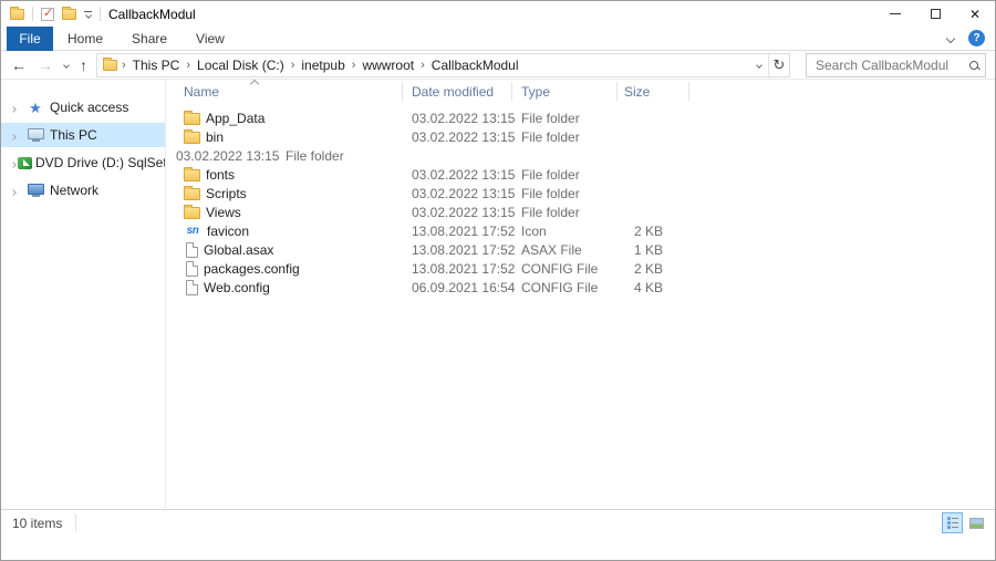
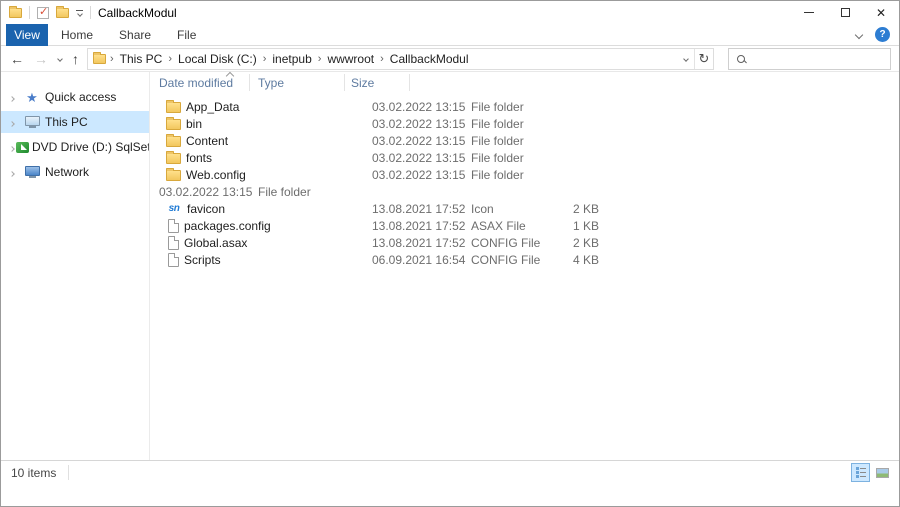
  CallbackModul
  ✕
- File
+ View
  Home
  Share
- View
+ File
  ?
  ←
  →
  ↑
  ›
  This PC
  ›
  Local Disk (C:)
  ›
  inetpub
  ›
  wwwroot
  ›
  CallbackModul
  ↻
- Search CallbackModul
  ★
  Quick access
  This PC
  DVD Drive (D:) SqlSe
  Network
- Name
  Date modified
  Type
  Size
  App_Data
  03.02.2022 13:15
  File folder
  bin
  03.02.2022 13:15
  File folder
+ Content
  03.02.2022 13:15
  File folder
  fonts
  03.02.2022 13:15
  File folder
- Scripts
+ Web.config
  03.02.2022 13:15
  File folder
- Views
  03.02.2022 13:15
  File folder
  sn
  favicon
  13.08.2021 17:52
  Icon
  2 KB
- Global.asax
+ packages.config
  13.08.2021 17:52
  ASAX File
  1 KB
- packages.config
+ Global.asax
  13.08.2021 17:52
  CONFIG File
  2 KB
- Web.config
+ Scripts
  06.09.2021 16:54
  CONFIG File
  4 KB
  10 items
